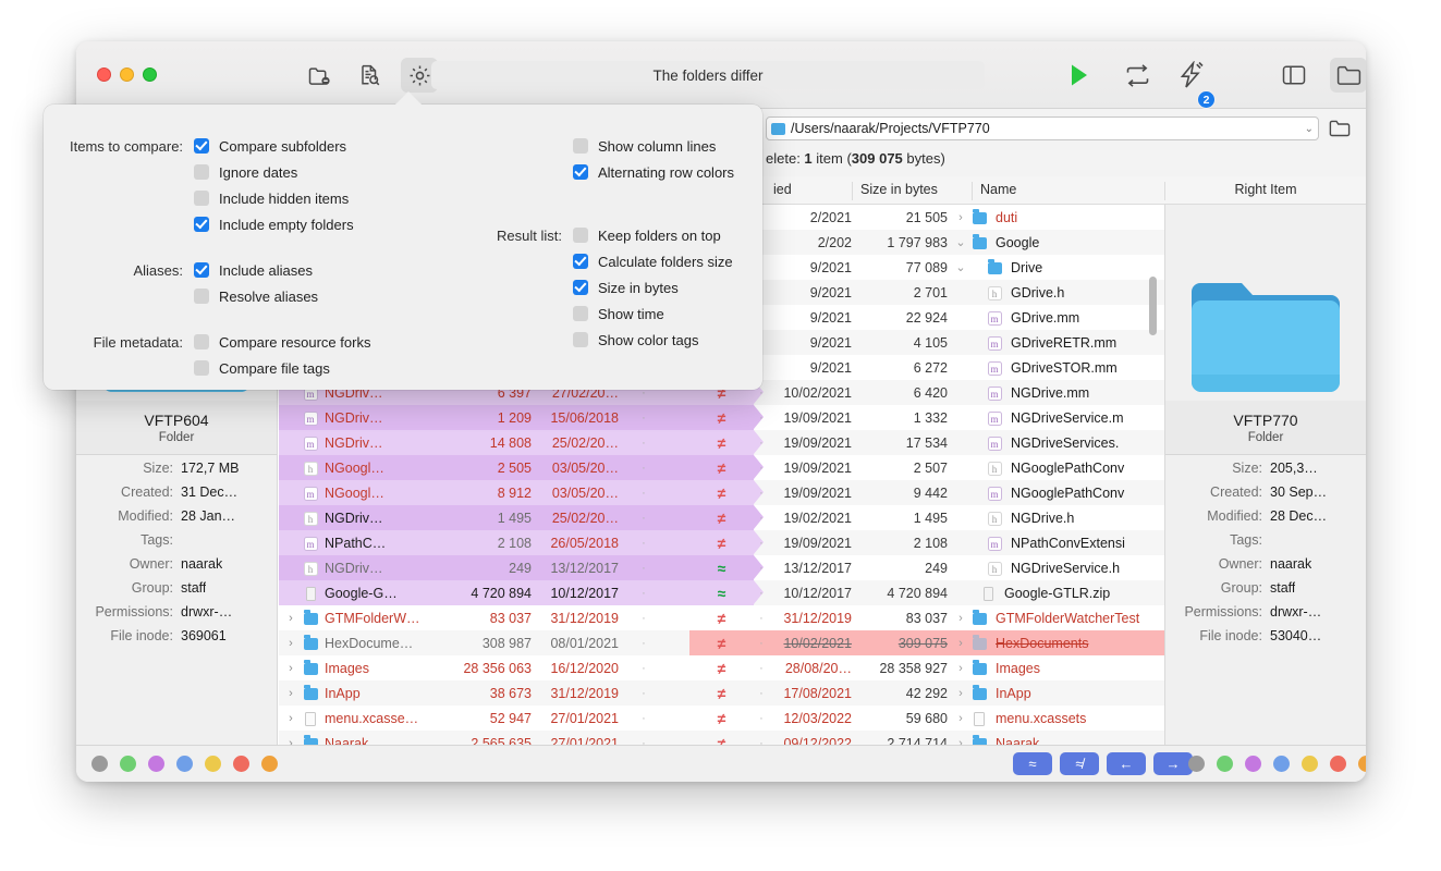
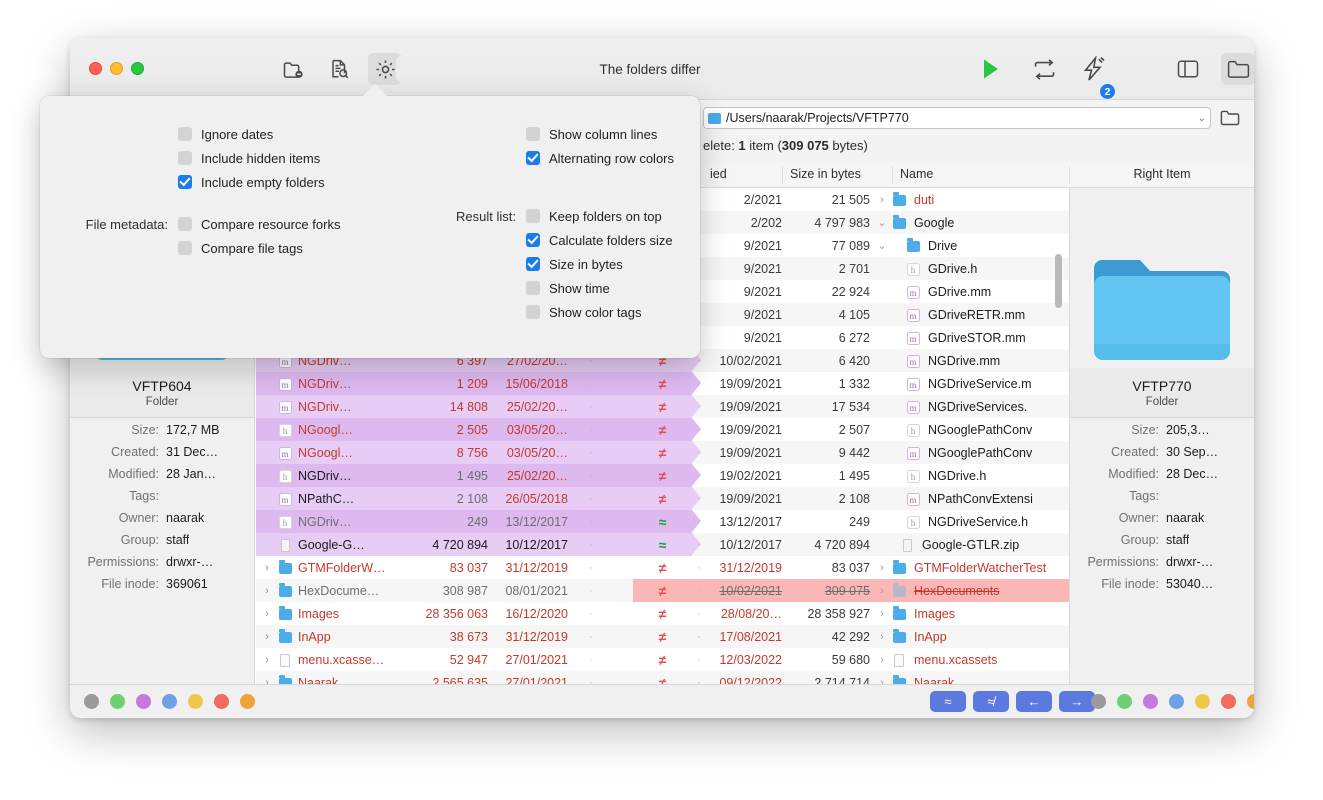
  The folders differ
  2
  /Users/naarak/Projects/VFTP770
  ⌄
  elete: 1 item (309 075 bytes)
  ied
  Size in bytes
  Name
  Right Item
  VFTP604
  Folder
  Size:
  172,7 MB
  Created:
  31 Dec…
  Modified:
  28 Jan…
  Tags:
  Owner:
  naarak
  Group:
  staff
  Permissions:
  drwxr-…
  File inode:
  369061
  VFTP770
  Folder
  Size:
  205,3…
  Created:
  30 Sep…
  Modified:
  28 Dec…
  Tags:
  Owner:
  naarak
  Group:
  staff
  Permissions:
  drwxr-…
  File inode:
  53040…
  2/2021
  21 505
  ›
  duti
  2/202
- 1 797 983
+ 4 797 983
  ⌄
  Google
  9/2021
  77 089
  ⌄
  Drive
  9/2021
  2 701
  h
  GDrive.h
  9/2021
  22 924
  m
  GDrive.mm
  9/2021
  4 105
  m
  GDriveRETR.mm
  9/2021
  6 272
  m
  GDriveSTOR.mm
  m
  NGDriv…
  6 397
  27/02/20…
  ·
  ≠
  ·
  10/02/2021
  6 420
  m
  NGDrive.mm
  m
  NGDriv…
  1 209
  15/06/2018
  ·
  ≠
  ·
  19/09/2021
  1 332
  m
  NGDriveService.m
  m
  NGDriv…
  14 808
  25/02/20…
  ·
  ≠
  ·
  19/09/2021
  17 534
  m
  NGDriveServices.
  h
  NGoogl…
  2 505
  03/05/20…
  ·
  ≠
  ·
  19/09/2021
  2 507
  h
  NGooglePathConv
  m
  NGoogl…
- 8 912
+ 8 756
  03/05/20…
  ·
  ≠
  ·
  19/09/2021
  9 442
  m
  NGooglePathConv
  h
  NGDriv…
  1 495
  25/02/20…
  ·
  ≠
  ·
  19/02/2021
  1 495
  h
  NGDrive.h
  m
  NPathC…
  2 108
  26/05/2018
  ·
  ≠
  ·
  19/09/2021
  2 108
  m
  NPathConvExtensi
  h
  NGDriv…
  249
  13/12/2017
  ·
  ≈
  ·
  13/12/2017
  249
  h
  NGDriveService.h
  Google-G…
  4 720 894
  10/12/2017
  ·
  ≈
  ·
  10/12/2017
  4 720 894
  Google-GTLR.zip
  ›
  GTMFolderW…
  83 037
  31/12/2019
  ·
  ≠
  ·
  31/12/2019
  83 037
  ›
  GTMFolderWatcherTest
  ›
  HexDocume…
  308 987
  08/01/2021
  ·
  ≠
  ·
  10/02/2021
  309 075
  ›
  HexDocuments
  ›
  Images
  28 356 063
  16/12/2020
  ·
  ≠
  ·
  28/08/20…
  28 358 927
  ›
  Images
  ›
  InApp
  38 673
  31/12/2019
  ·
  ≠
  ·
  17/08/2021
  42 292
  ›
  InApp
  ›
  menu.xcasse…
  52 947
  27/01/2021
  ·
  ≠
  ·
  12/03/2022
  59 680
  ›
  menu.xcassets
  ›
  Naarak
  2 565 635
  27/01/2021
  ·
  ≠
  ·
  09/12/2022
  2 714 714
  ›
  Naarak
  ≈
  ≉
  ←
  →
- Items to compare:
- Compare subfolders
  Ignore dates
  Include hidden items
  Include empty folders
- Aliases:
- Include aliases
- Resolve aliases
  File metadata:
  Compare resource forks
  Compare file tags
  Show column lines
  Alternating row colors
  Result list:
  Keep folders on top
  Calculate folders size
  Size in bytes
  Show time
  Show color tags
